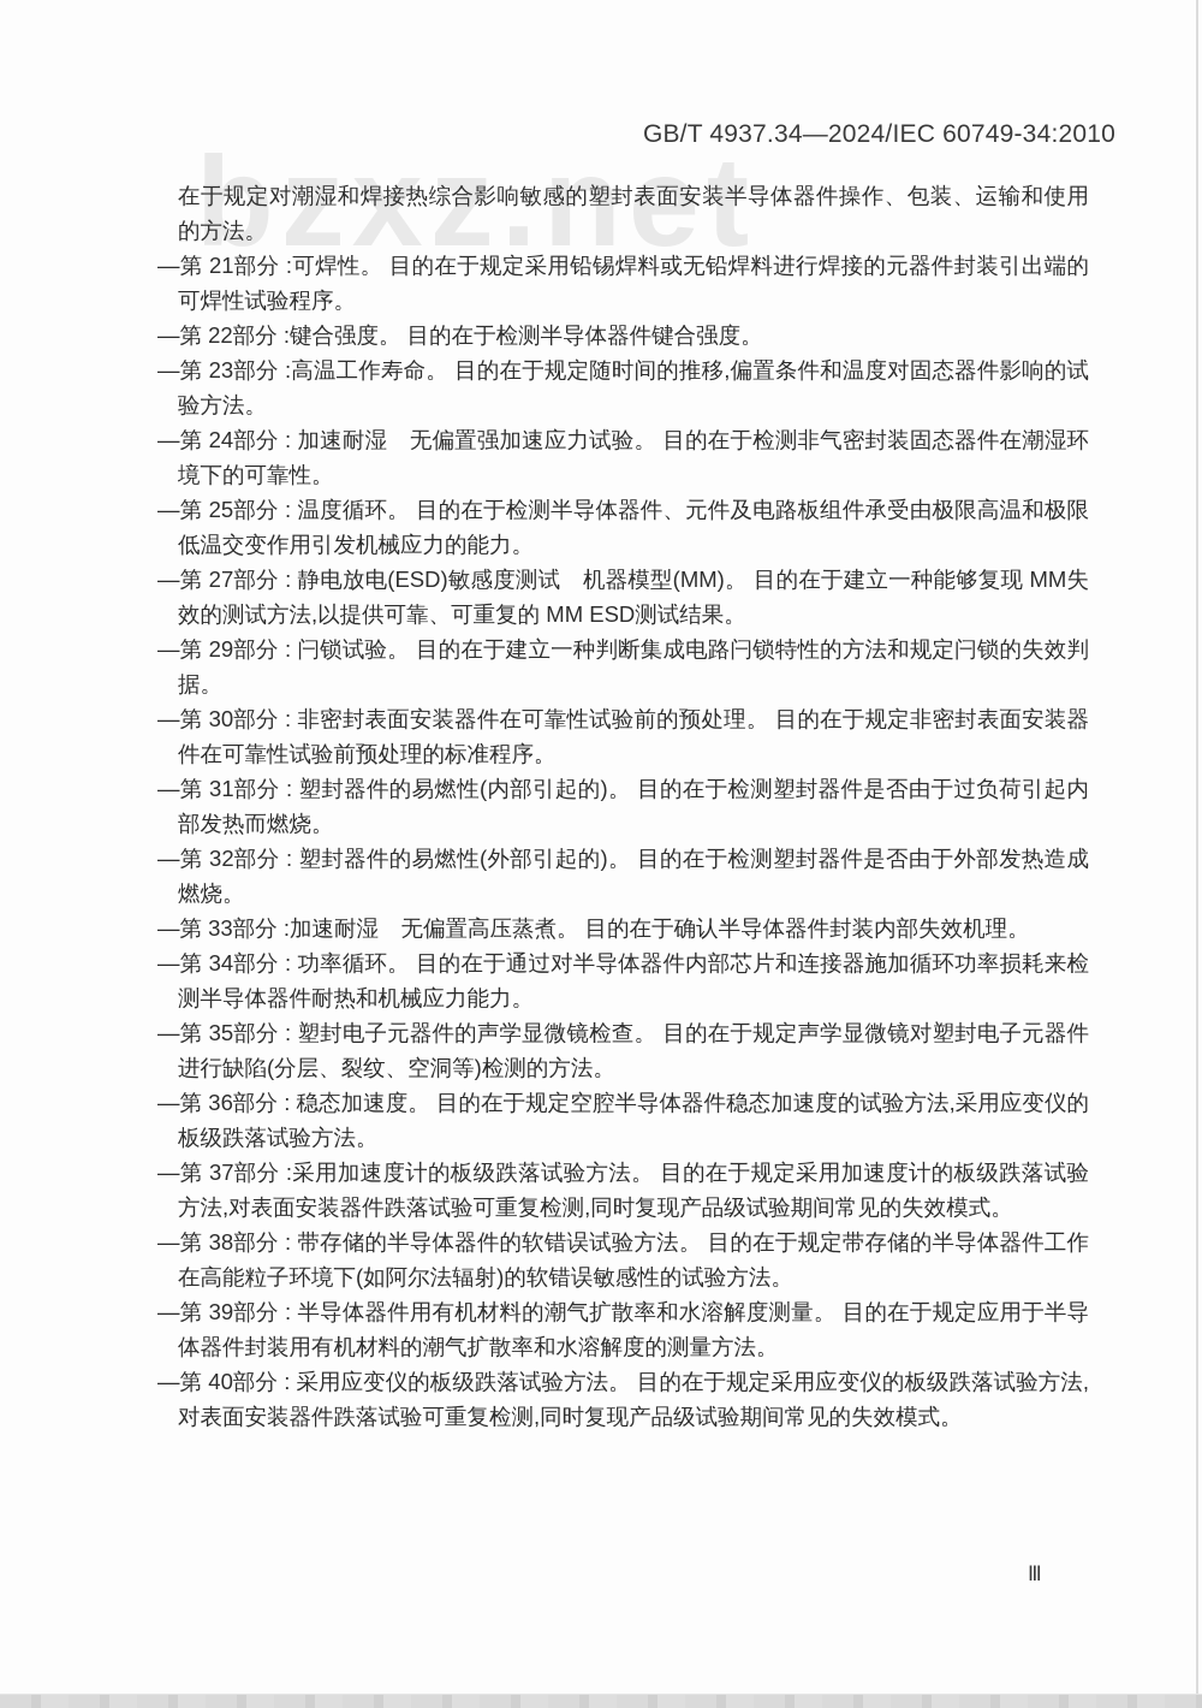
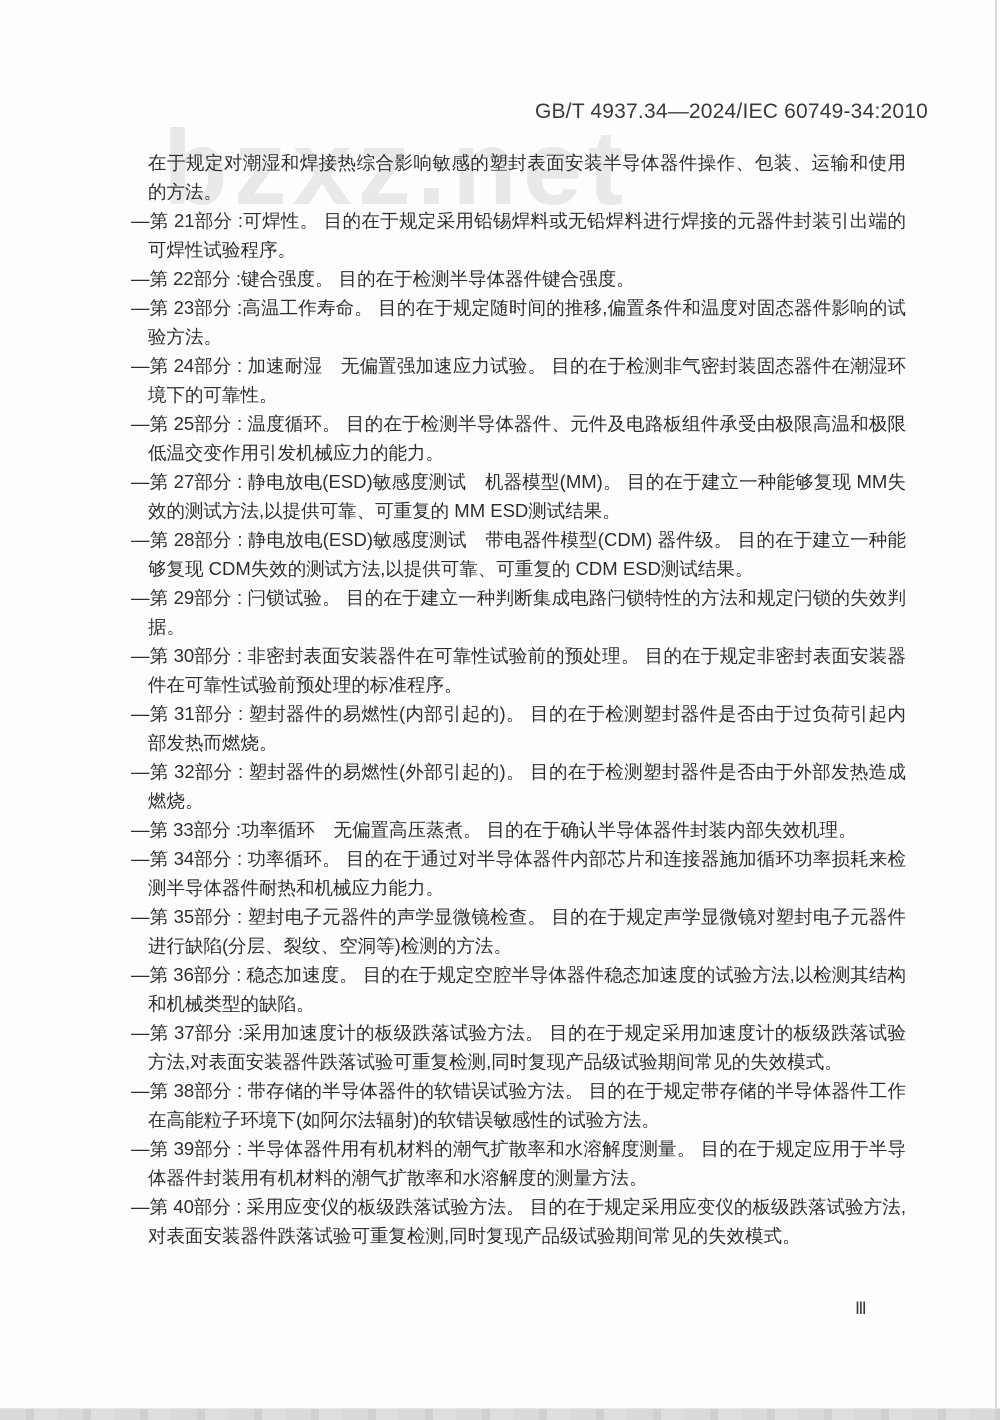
  bzxz.net
  GB/T 4937.34—2024/IEC 60749-34:2010
  在于规定对潮湿和焊接热综合影响敏感的塑封表面安装半导体器件操作、包装、运输和使用的方法。
  —第 21部分 :可焊性。 目的在于规定采用铅锡焊料或无铅焊料进行焊接的元器件封装引出端的可焊性试验程序。
  —第 22部分 :键合强度。 目的在于检测半导体器件键合强度。
  —第 23部分 :高温工作寿命。 目的在于规定随时间的推移,偏置条件和温度对固态器件影响的试验方法。
  —第 24部分 : 加速耐湿 无偏置强加速应力试验。 目的在于检测非气密封装固态器件在潮湿环境下的可靠性。
  —第 25部分 : 温度循环。 目的在于检测半导体器件、元件及电路板组件承受由极限高温和极限低温交变作用引发机械应力的能力。
  —第 27部分 : 静电放电(ESD)敏感度测试 机器模型(MM)。 目的在于建立一种能够复现 MM失效的测试方法,以提供可靠、可重复的 MM ESD测试结果。
+ —第 28部分 : 静电放电(ESD)敏感度测试 带电器件模型(CDM) 器件级。 目的在于建立一种能够复现 CDM失效的测试方法,以提供可靠、可重复的 CDM ESD测试结果。
  —第 29部分 : 闩锁试验。 目的在于建立一种判断集成电路闩锁特性的方法和规定闩锁的失效判据。
  —第 30部分 : 非密封表面安装器件在可靠性试验前的预处理。 目的在于规定非密封表面安装器件在可靠性试验前预处理的标准程序。
  —第 31部分 : 塑封器件的易燃性(内部引起的)。 目的在于检测塑封器件是否由于过负荷引起内部发热而燃烧。
  —第 32部分 : 塑封器件的易燃性(外部引起的)。 目的在于检测塑封器件是否由于外部发热造成燃烧。
- —第 33部分 :加速耐湿 无偏置高压蒸煮。 目的在于确认半导体器件封装内部失效机理。
+ —第 33部分 :功率循环 无偏置高压蒸煮。 目的在于确认半导体器件封装内部失效机理。
  —第 34部分 : 功率循环。 目的在于通过对半导体器件内部芯片和连接器施加循环功率损耗来检测半导体器件耐热和机械应力能力。
  —第 35部分 : 塑封电子元器件的声学显微镜检查。 目的在于规定声学显微镜对塑封电子元器件进行缺陷(分层、裂纹、空洞等)检测的方法。
- —第 36部分 : 稳态加速度。 目的在于规定空腔半导体器件稳态加速度的试验方法,采用应变仪的板级跌落试验方法。
+ —第 36部分 : 稳态加速度。 目的在于规定空腔半导体器件稳态加速度的试验方法,以检测其结构和机械类型的缺陷。
  —第 37部分 :采用加速度计的板级跌落试验方法。 目的在于规定采用加速度计的板级跌落试验方法,对表面安装器件跌落试验可重复检测,同时复现产品级试验期间常见的失效模式。
  —第 38部分 : 带存储的半导体器件的软错误试验方法。 目的在于规定带存储的半导体器件工作在高能粒子环境下(如阿尔法辐射)的软错误敏感性的试验方法。
  —第 39部分 : 半导体器件用有机材料的潮气扩散率和水溶解度测量。 目的在于规定应用于半导体器件封装用有机材料的潮气扩散率和水溶解度的测量方法。
  —第 40部分 : 采用应变仪的板级跌落试验方法。 目的在于规定采用应变仪的板级跌落试验方法,对表面安装器件跌落试验可重复检测,同时复现产品级试验期间常见的失效模式。
  Ⅲ
